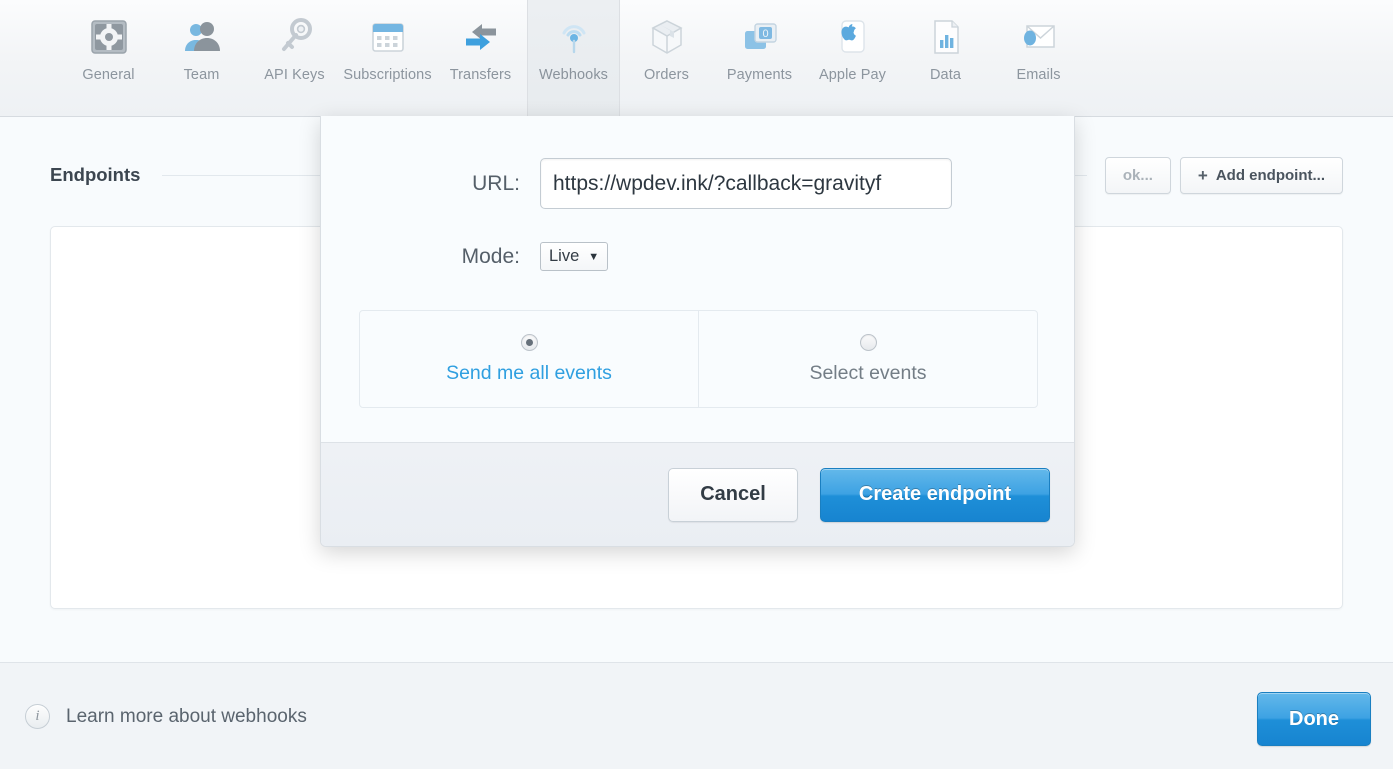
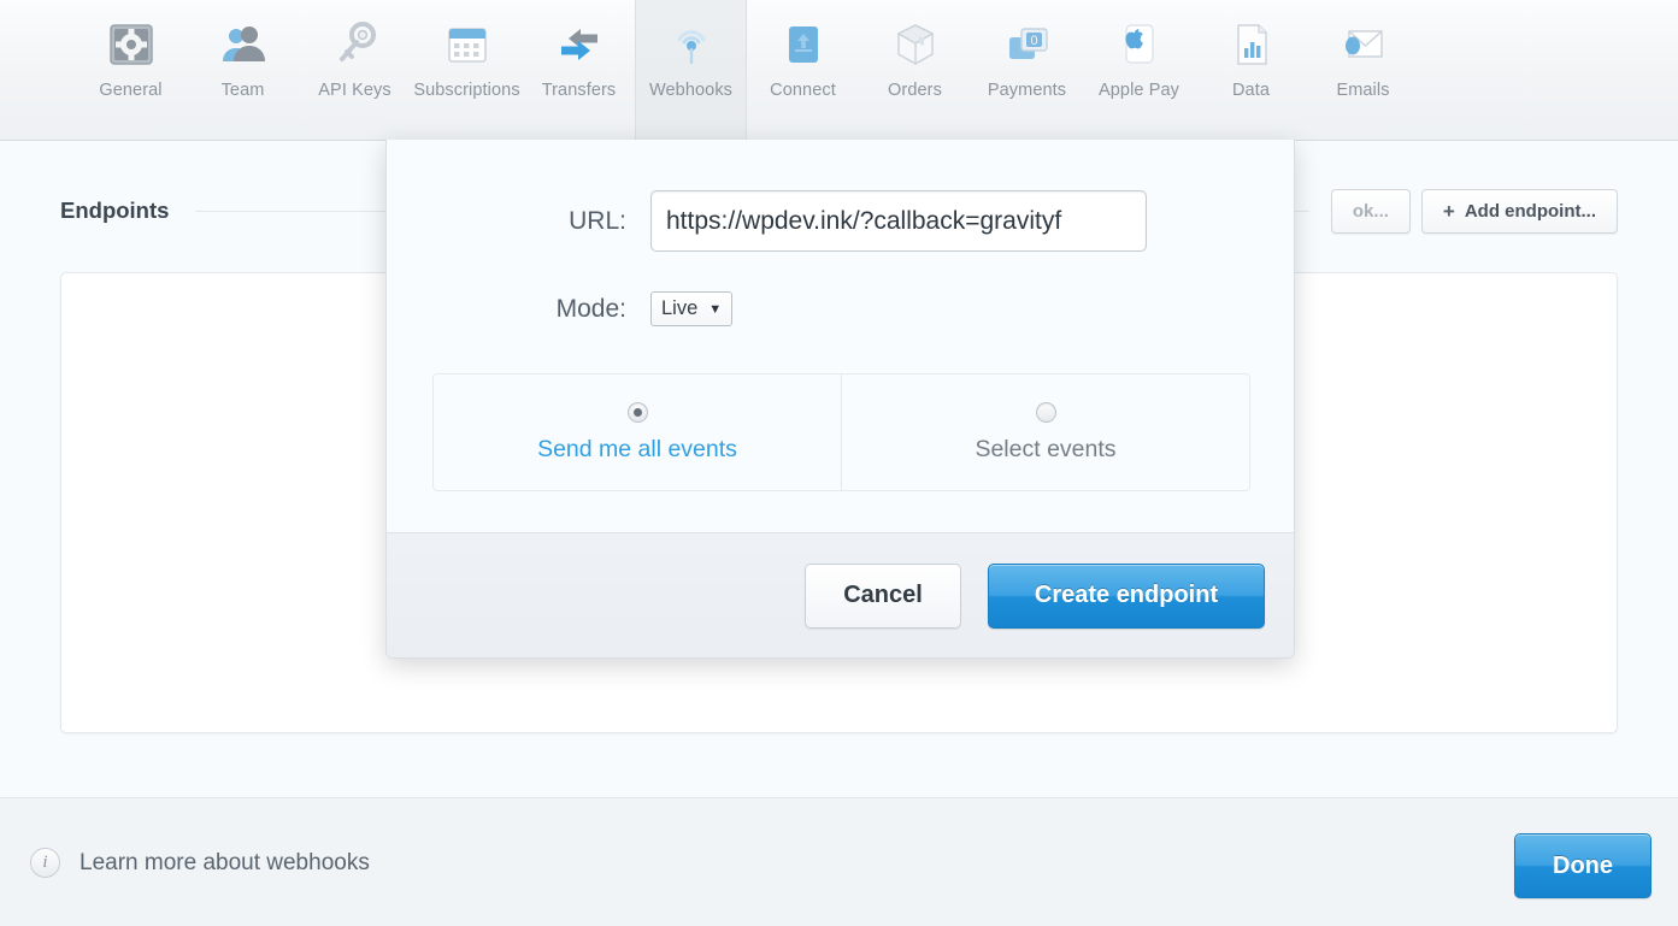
  General
  Team
  API Keys
  Subscriptions
  Transfers
  Webhooks
+ Connect
  Orders
  0
  Payments
  Apple Pay
  Data
  Emails
  Endpoints
  ok...
  +
  Add endpoint...
  i
  Learn more about webhooks
  Done
  URL:
  https://wpdev.ink/?callback=gravityf
  Mode:
  Live
  ▼
  Send me all events
  Select events
  Cancel
  Create endpoint
